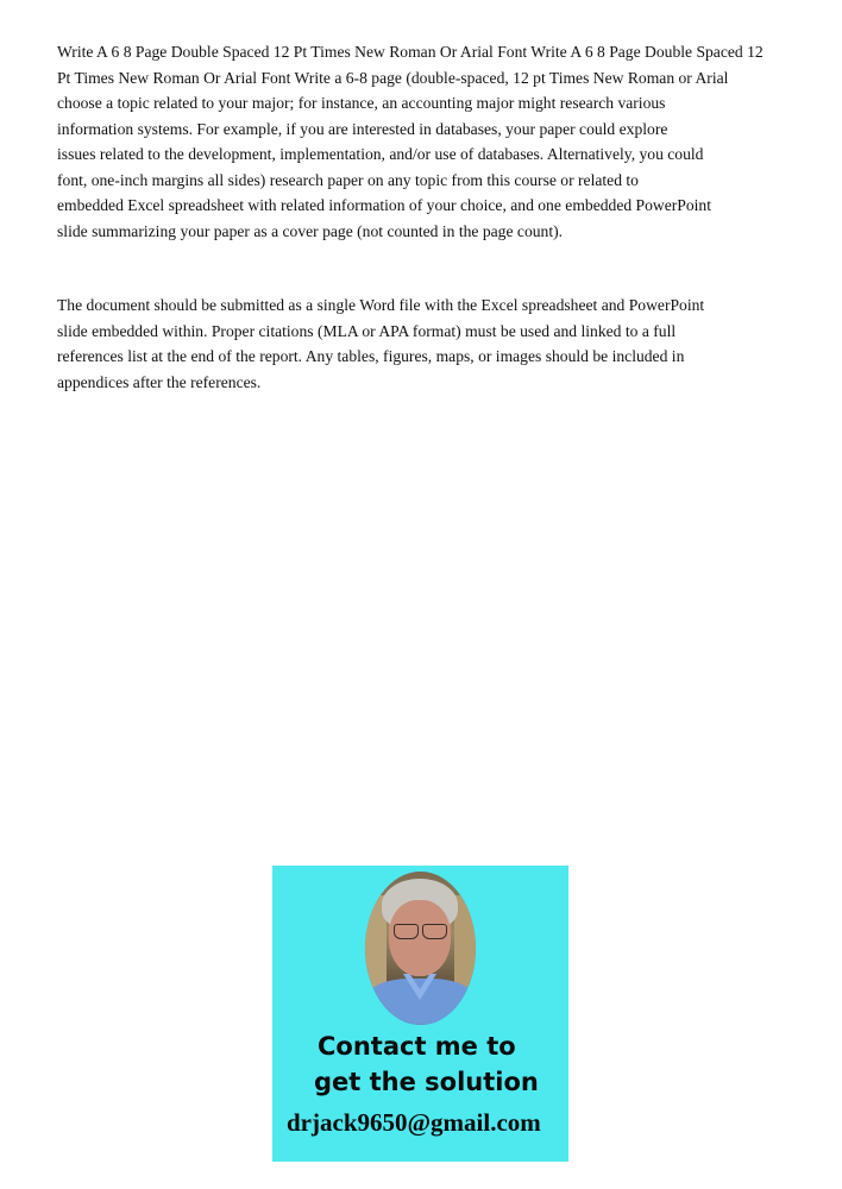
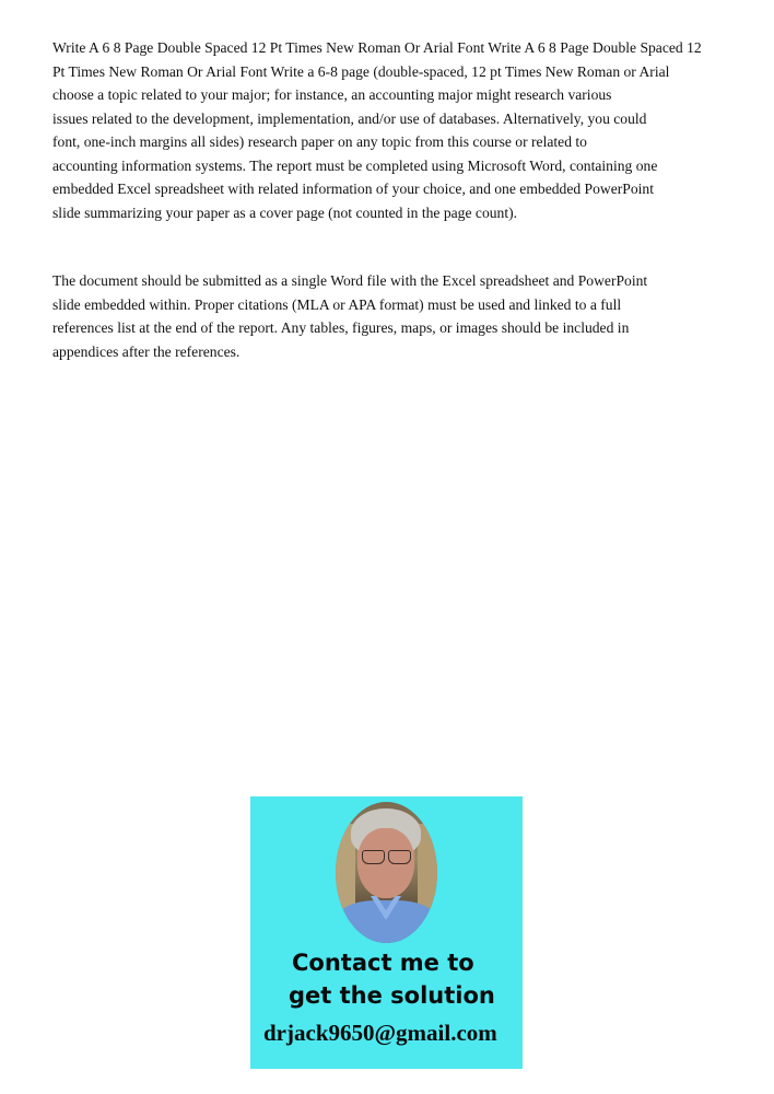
  Write A 6 8 Page Double Spaced 12 Pt Times New Roman Or Arial Font Write A 6 8 Page Double Spaced 12
  Pt Times New Roman Or Arial Font Write a 6-8 page (double-spaced, 12 pt Times New Roman or Arial
  choose a topic related to your major; for instance, an accounting major might research various
- information systems. For example, if you are interested in databases, your paper could explore
  issues related to the development, implementation, and/or use of databases. Alternatively, you could
  font, one-inch margins all sides) research paper on any topic from this course or related to
+ accounting information systems. The report must be completed using Microsoft Word, containing one
  embedded Excel spreadsheet with related information of your choice, and one embedded PowerPoint
  slide summarizing your paper as a cover page (not counted in the page count).
  The document should be submitted as a single Word file with the Excel spreadsheet and PowerPoint
  slide embedded within. Proper citations (MLA or APA format) must be used and linked to a full
  references list at the end of the report. Any tables, figures, maps, or images should be included in
  appendices after the references.
  Contact me to
  get the solution
  drjack9650@gmail.com
